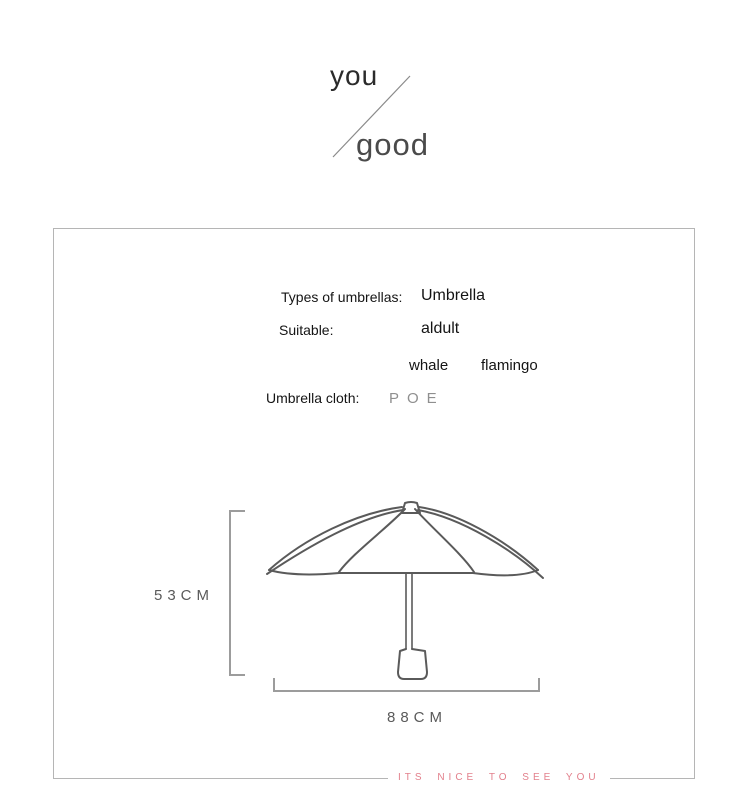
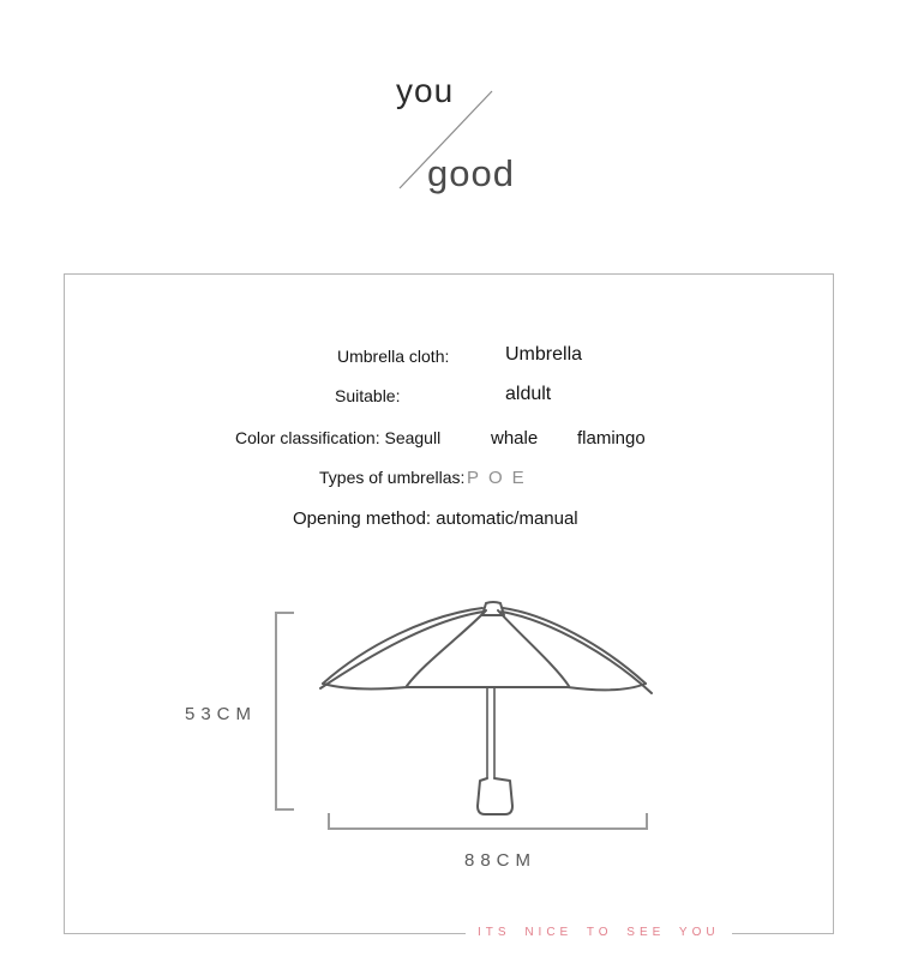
  you
  good
- Types of umbrellas:
+ Umbrella cloth:
  Umbrella
  Suitable:
  aldult
+ Color classification: Seagull
  whale
  flamingo
- Umbrella cloth:
+ Types of umbrellas:
  POE
+ Opening method: automatic/manual
  53CM
  88CM
  ITS NICE TO SEE YOU
